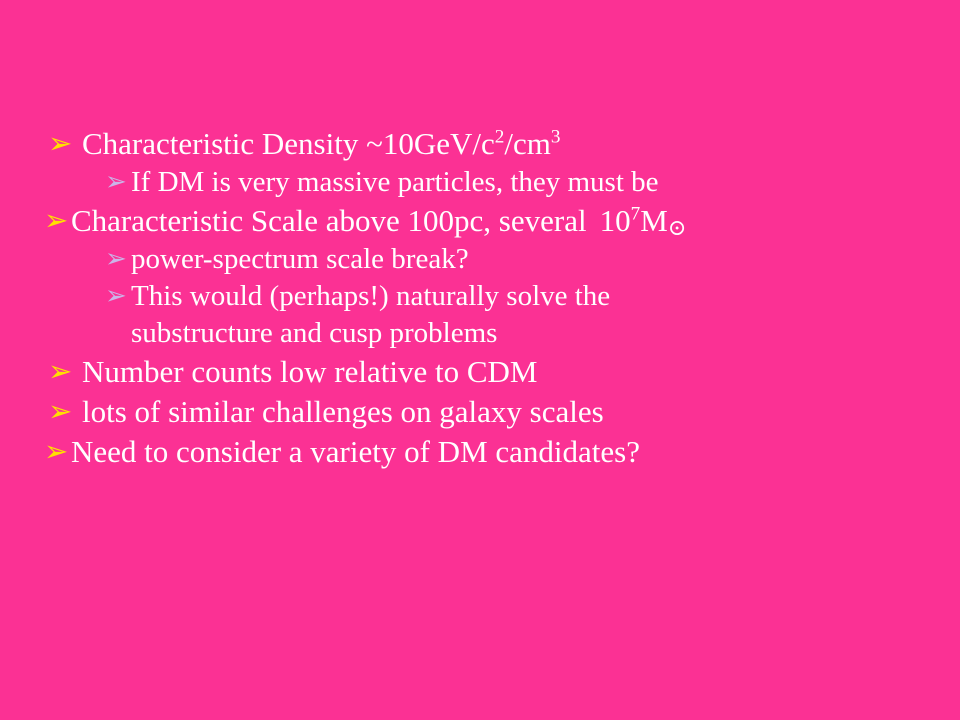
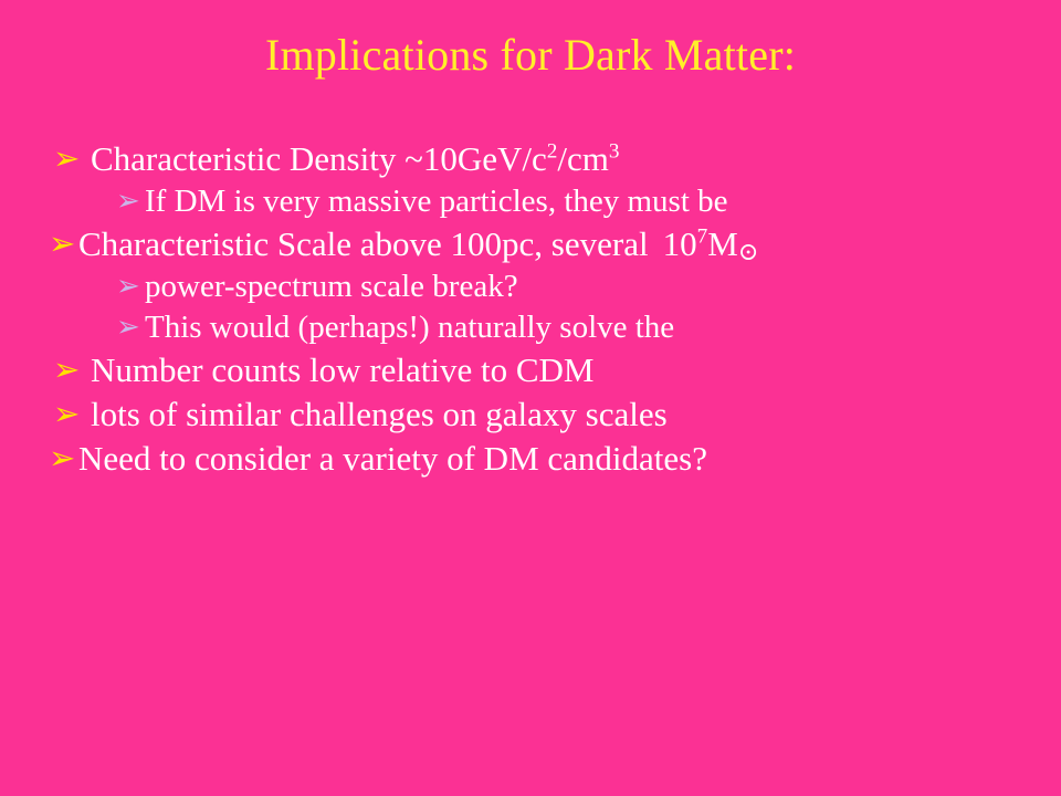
+ Implications for Dark Matter:
  ➢
  Characteristic Density ~10GeV/c2/cm3
  ➢
  If DM is very massive particles, they must be
  ➢
  Characteristic Scale above 100pc, several 107M⊙
  ➢
  power-spectrum scale break?
  ➢
  This would (perhaps!) naturally solve the
- substructure and cusp problems
  ➢
  Number counts low relative to CDM
  ➢
  lots of similar challenges on galaxy scales
  ➢
  Need to consider a variety of DM candidates?
